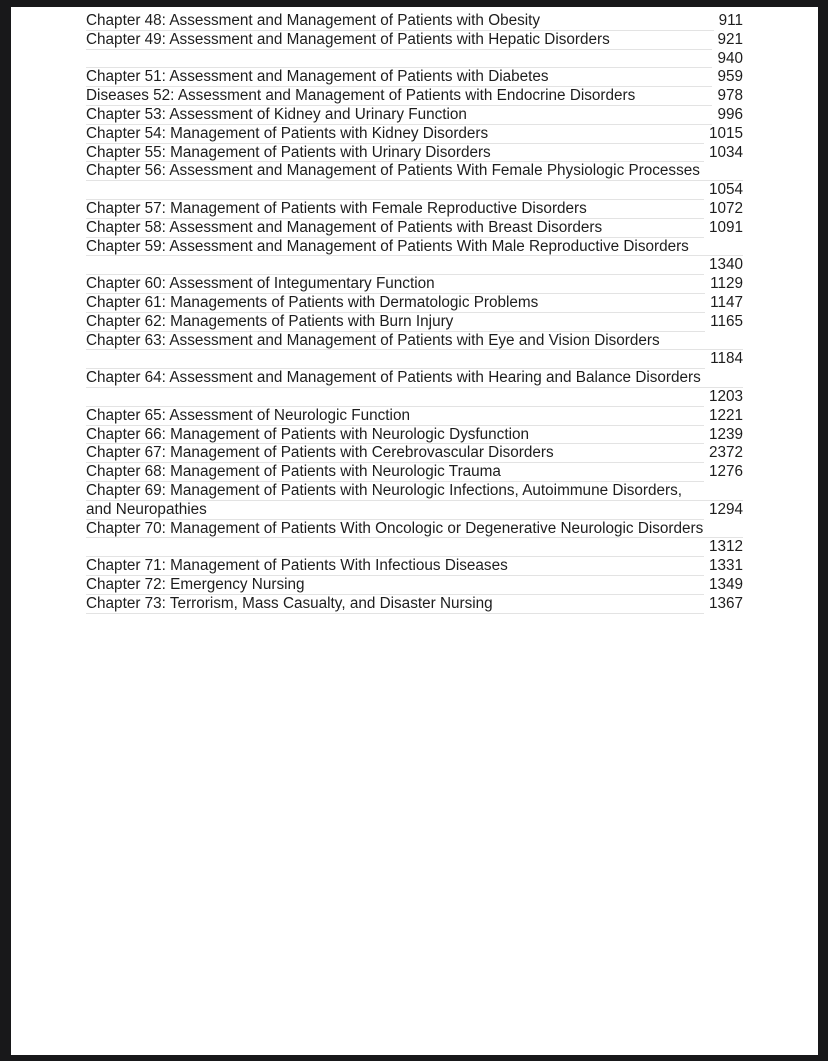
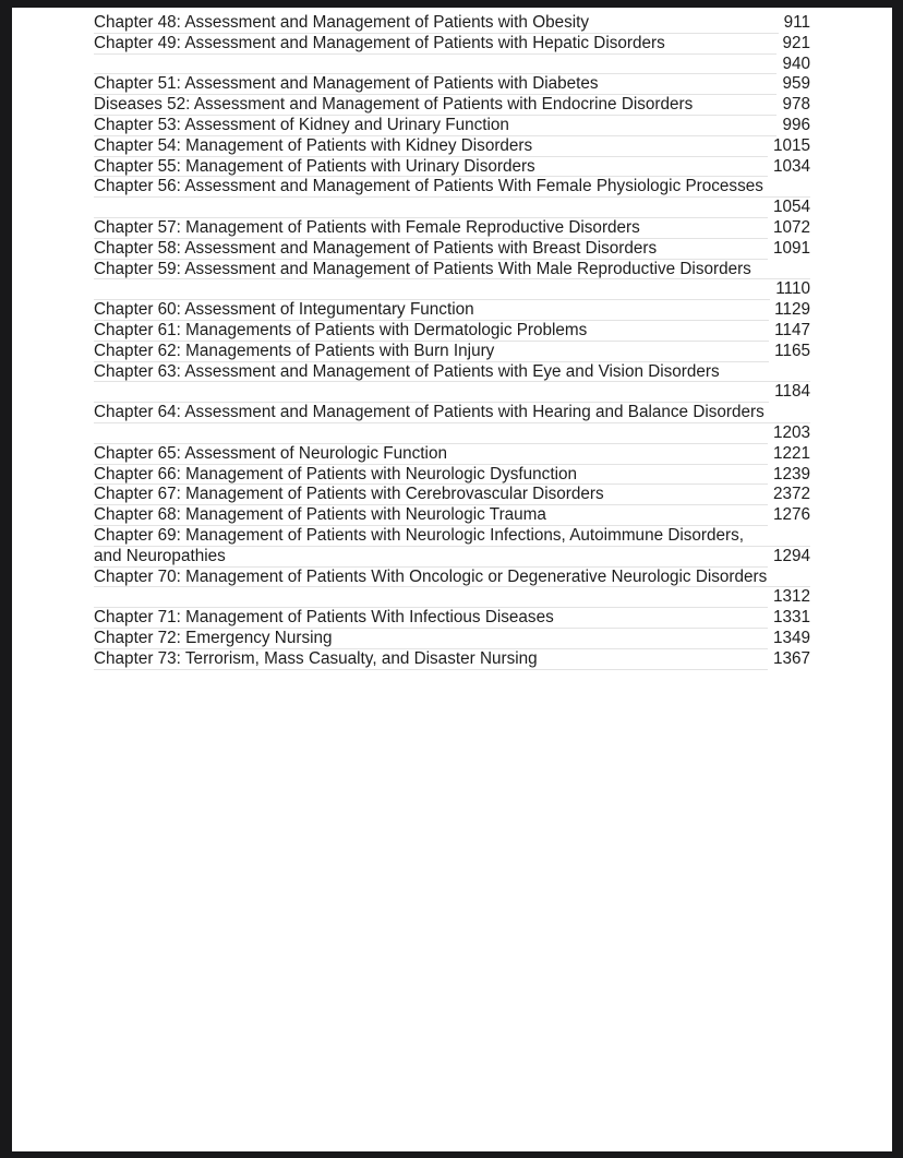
  Chapter 48: Assessment and Management of Patients with Obesity
  911
  Chapter 49: Assessment and Management of Patients with Hepatic Disorders
  921
  940
  Chapter 51: Assessment and Management of Patients with Diabetes
  959
  Diseases 52: Assessment and Management of Patients with Endocrine Disorders
  978
  Chapter 53: Assessment of Kidney and Urinary Function
  996
  Chapter 54: Management of Patients with Kidney Disorders
  1015
  Chapter 55: Management of Patients with Urinary Disorders
  1034
  Chapter 56: Assessment and Management of Patients With Female Physiologic Processes
  1054
  Chapter 57: Management of Patients with Female Reproductive Disorders
  1072
  Chapter 58: Assessment and Management of Patients with Breast Disorders
  1091
  Chapter 59: Assessment and Management of Patients With Male Reproductive Disorders
- 1340
+ 1110
  Chapter 60: Assessment of Integumentary Function
  1129
  Chapter 61: Managements of Patients with Dermatologic Problems
  1147
  Chapter 62: Managements of Patients with Burn Injury
  1165
  Chapter 63: Assessment and Management of Patients with Eye and Vision Disorders
  1184
  Chapter 64: Assessment and Management of Patients with Hearing and Balance Disorders
  1203
  Chapter 65: Assessment of Neurologic Function
  1221
  Chapter 66: Management of Patients with Neurologic Dysfunction
  1239
  Chapter 67: Management of Patients with Cerebrovascular Disorders
  2372
  Chapter 68: Management of Patients with Neurologic Trauma
  1276
  Chapter 69: Management of Patients with Neurologic Infections, Autoimmune Disorders,
  and Neuropathies
  1294
  Chapter 70: Management of Patients With Oncologic or Degenerative Neurologic Disorders
  1312
  Chapter 71: Management of Patients With Infectious Diseases
  1331
  Chapter 72: Emergency Nursing
  1349
  Chapter 73: Terrorism, Mass Casualty, and Disaster Nursing
  1367
